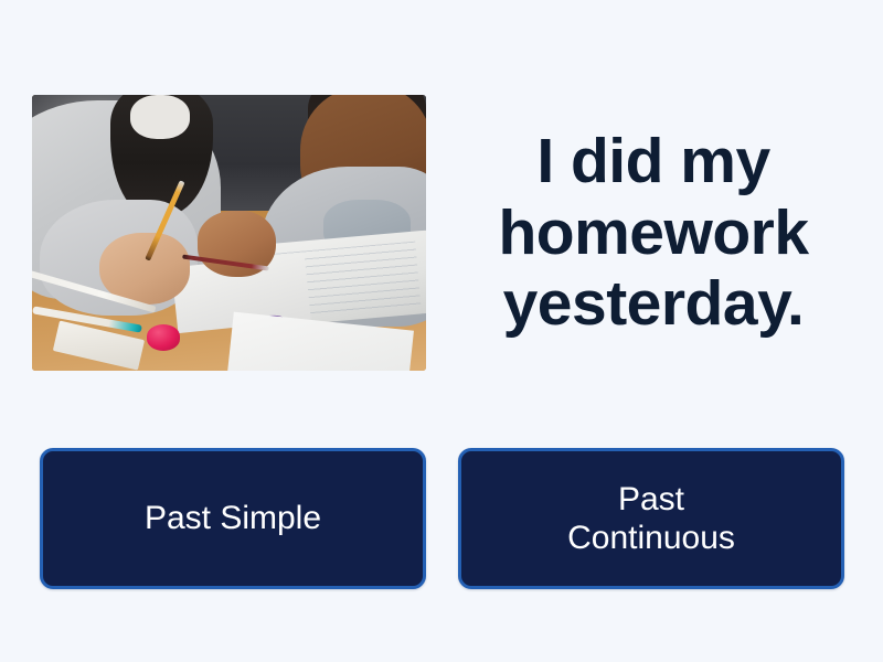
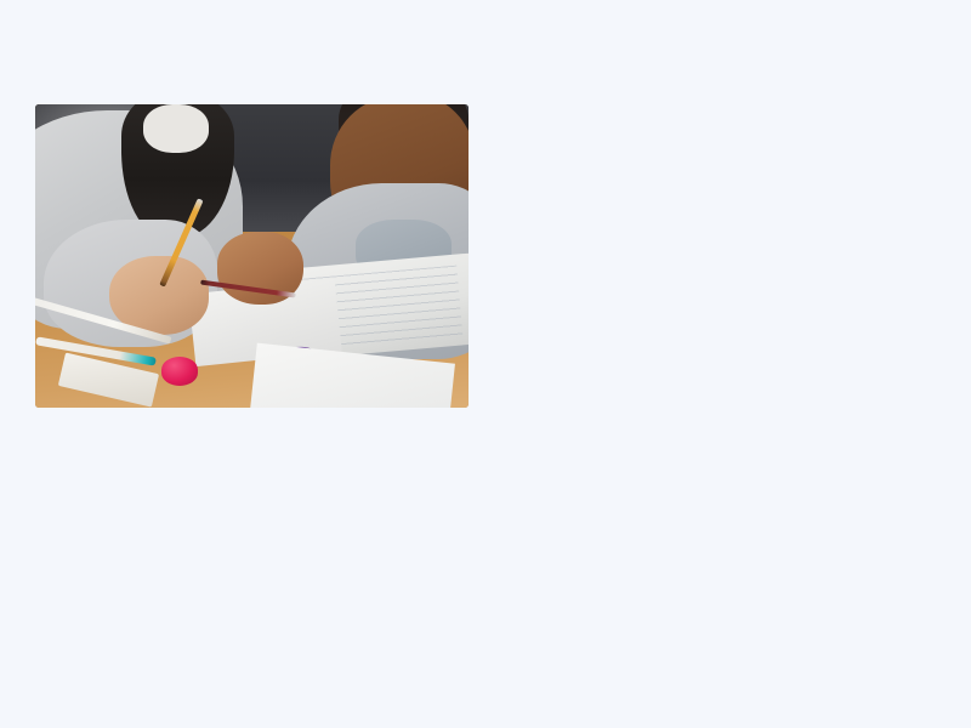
- I did my homework yesterday.
- Past Simple
- Past
- Continuous
